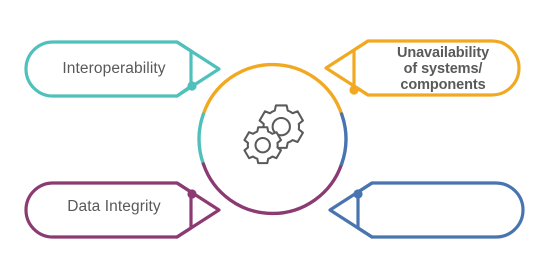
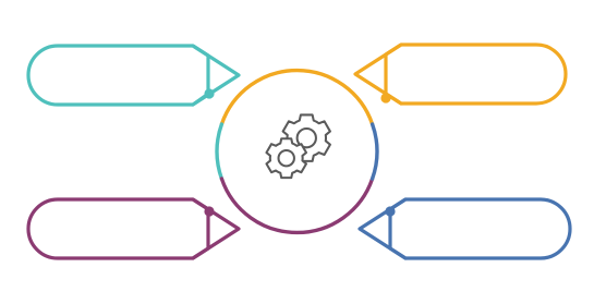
- Interoperability
- Unavailability
- of systems/
- components
- Data Integrity
